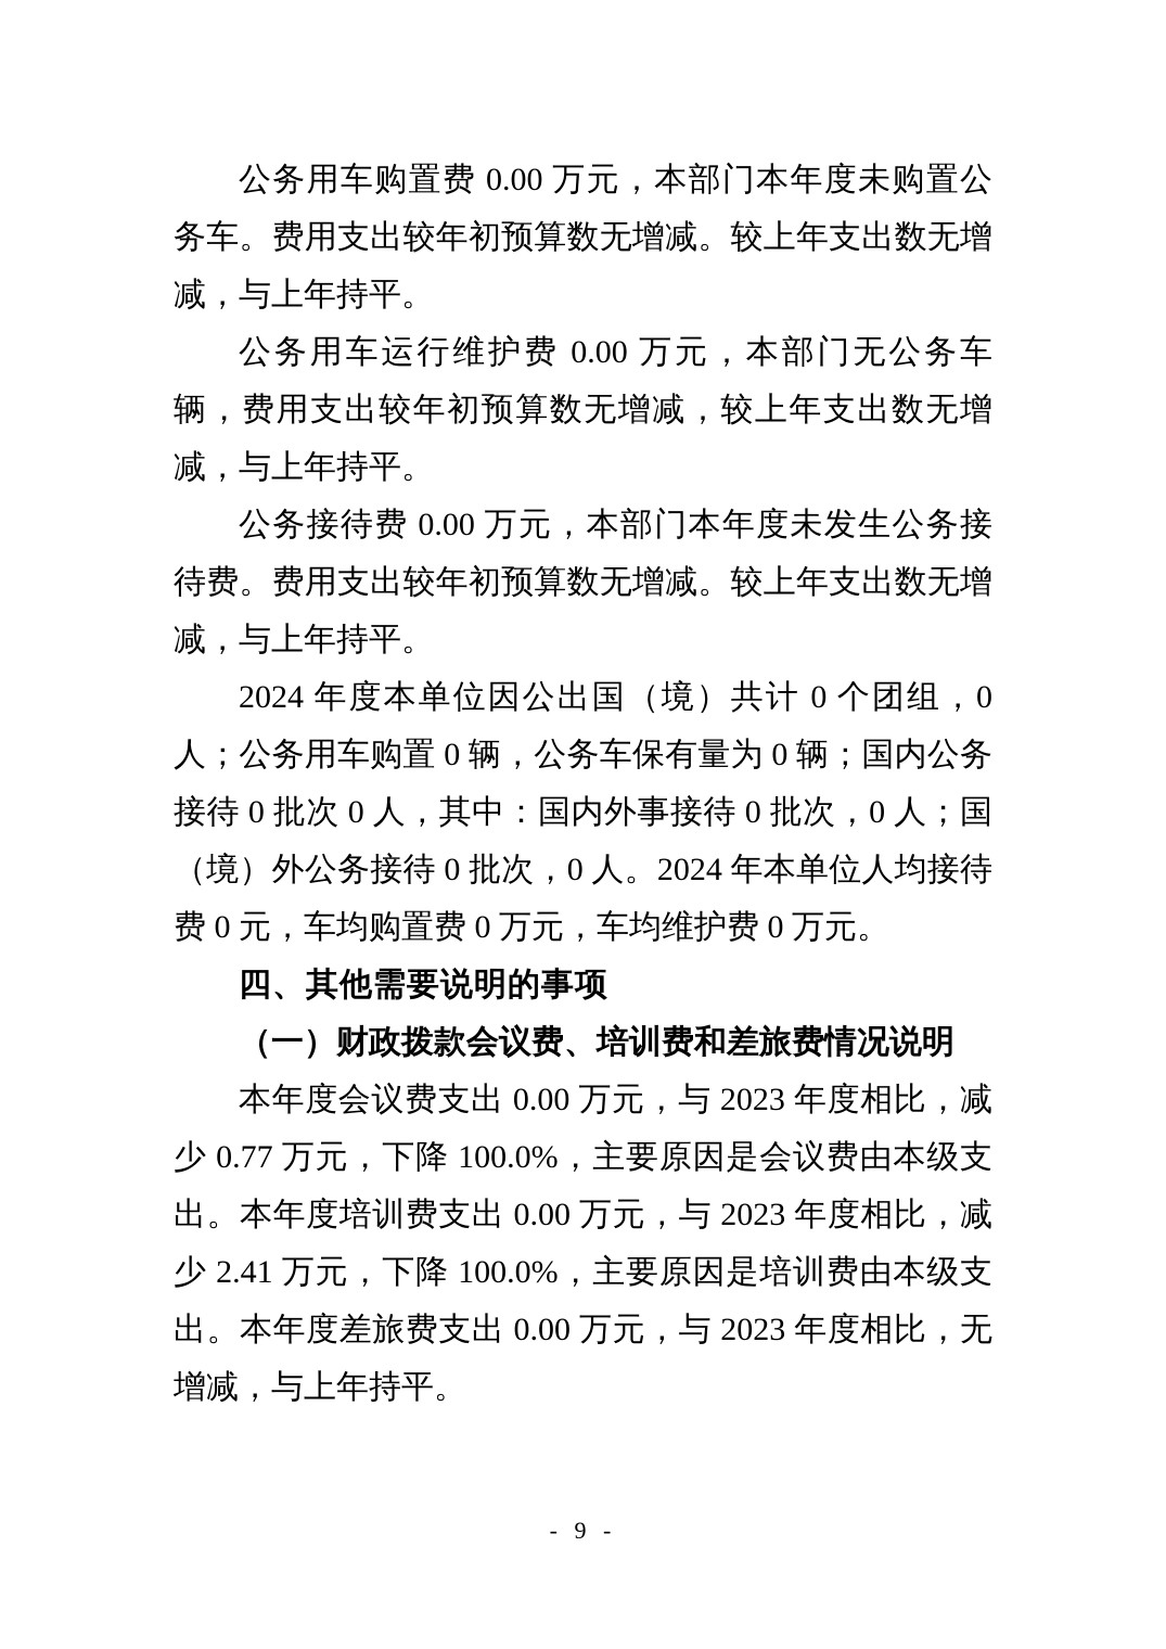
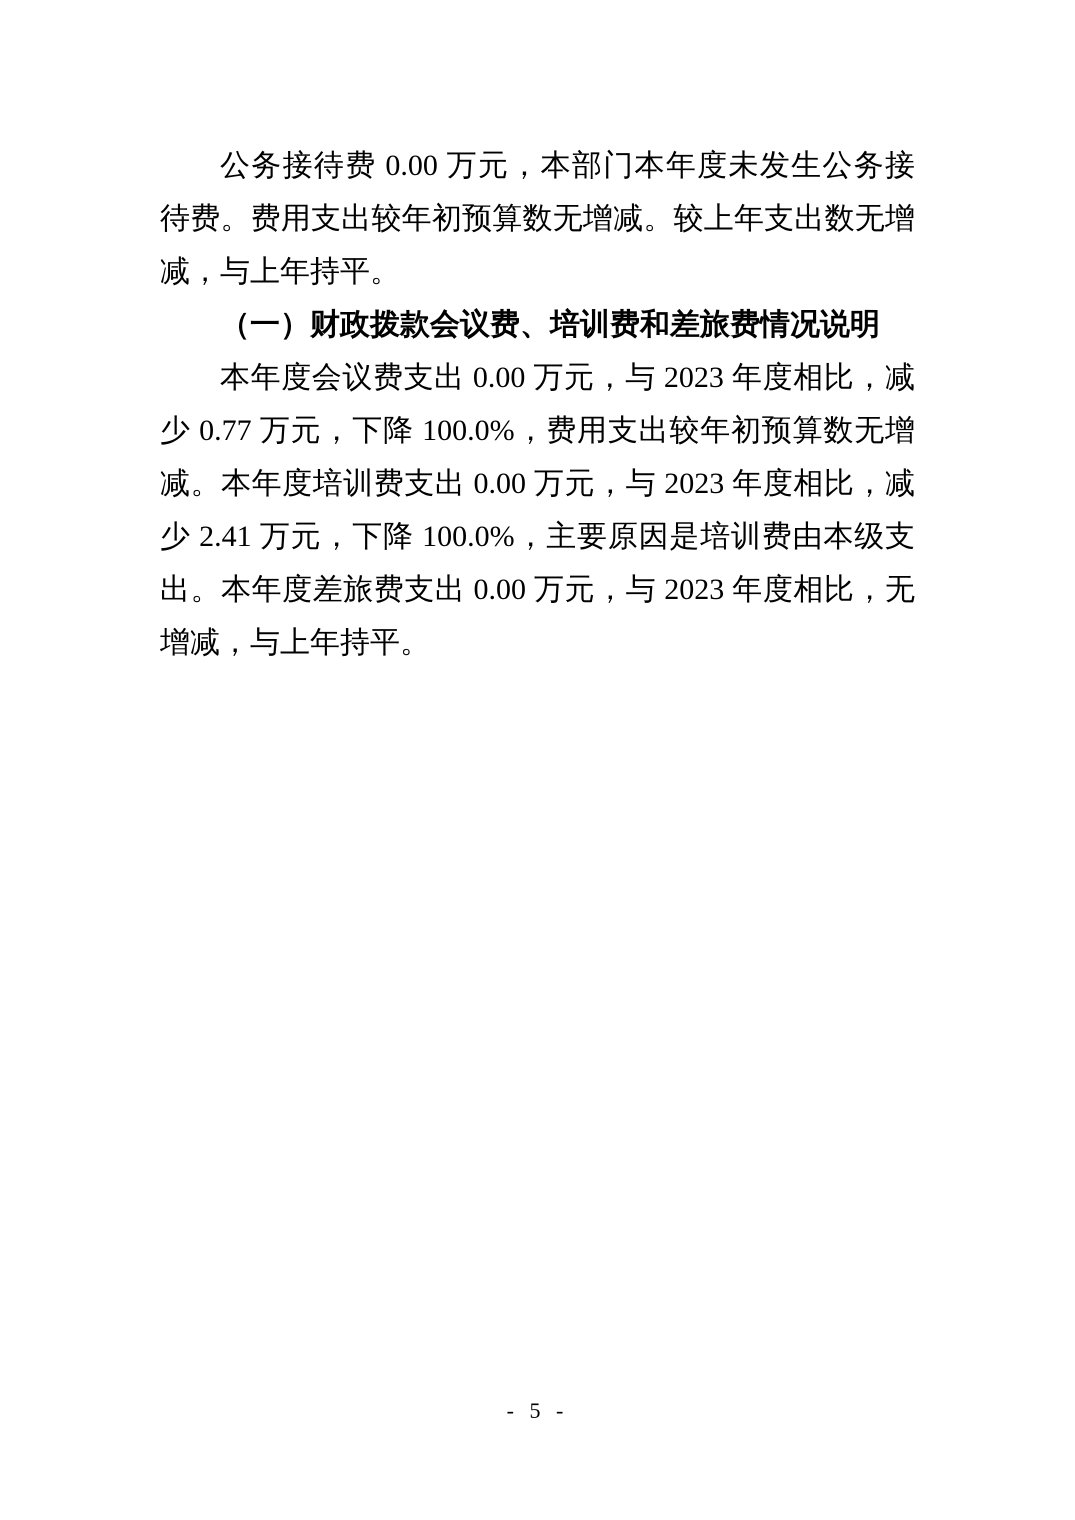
- 公务用车购置费 0.00 万元，本部门本年度未购置公务车。费用支出较年初预算数无增减。较上年支出数无增减，与上年持平。
- 公务用车运行维护费 0.00 万元，本部门无公务车辆，费用支出较年初预算数无增减，较上年支出数无增减，与上年持平。
  公务接待费 0.00 万元，本部门本年度未发生公务接待费。费用支出较年初预算数无增减。较上年支出数无增减，与上年持平。
- 2024 年度本单位因公出国（境）共计 0 个团组，0 人；公务用车购置 0 辆，公务车保有量为 0 辆；国内公务接待 0 批次 0 人，其中：国内外事接待 0 批次，0 人；国（境）外公务接待 0 批次，0 人。2024 年本单位人均接待费 0 元，车均购置费 0 万元，车均维护费 0 万元。
- 四、其他需要说明的事项
  （一）财政拨款会议费、培训费和差旅费情况说明
- 本年度会议费支出 0.00 万元，与 2023 年度相比，减少 0.77 万元，下降 100.0%，主要原因是会议费由本级支出。本年度培训费支出 0.00 万元，与 2023 年度相比，减少 2.41 万元，下降 100.0%，主要原因是培训费由本级支出。本年度差旅费支出 0.00 万元，与 2023 年度相比，无增减，与上年持平。
+ 本年度会议费支出 0.00 万元，与 2023 年度相比，减少 0.77 万元，下降 100.0%，费用支出较年初预算数无增减。本年度培训费支出 0.00 万元，与 2023 年度相比，减少 2.41 万元，下降 100.0%，主要原因是培训费由本级支出。本年度差旅费支出 0.00 万元，与 2023 年度相比，无增减，与上年持平。
- - 9 -
+ - 5 -
